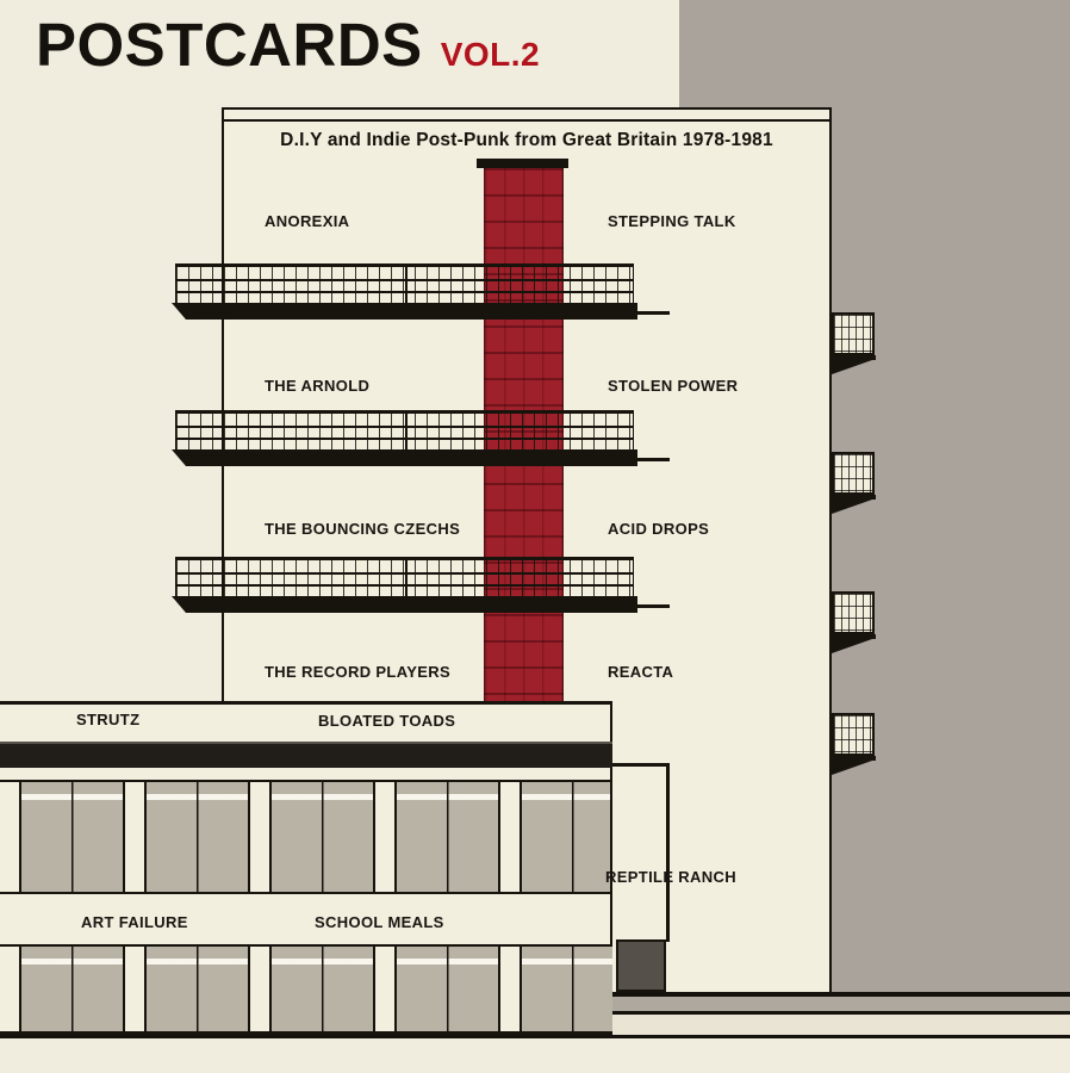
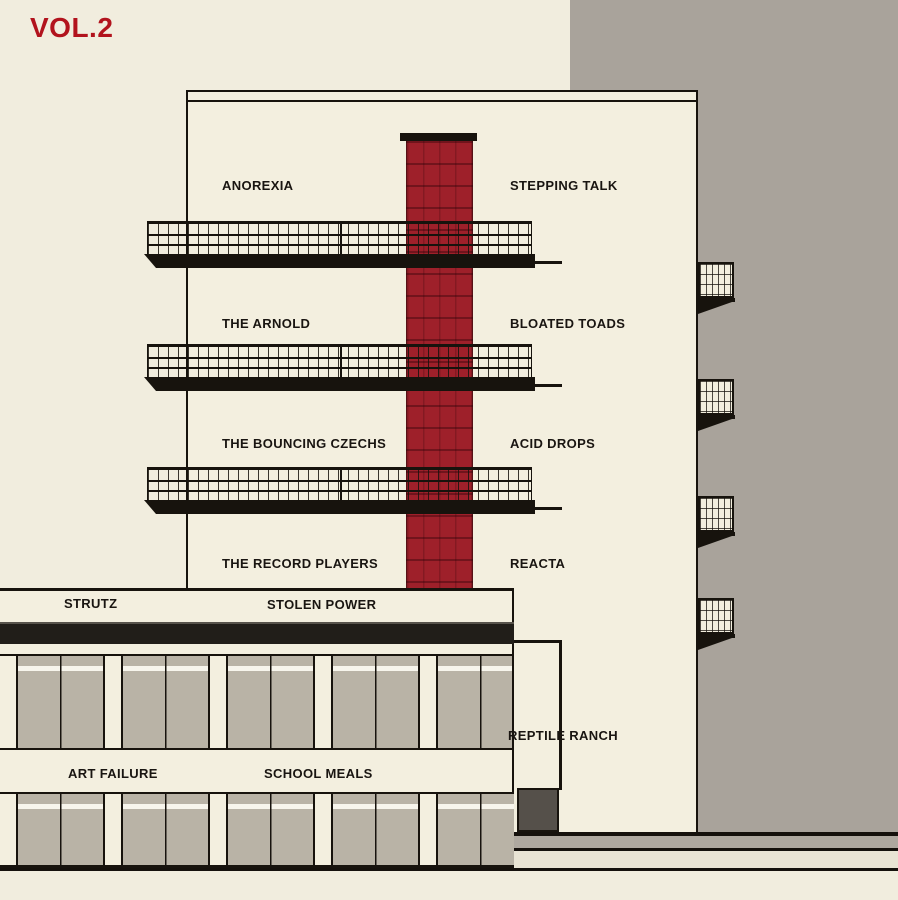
- D.I.Y and Indie Post-Punk from Great Britain 1978-1981
- POSTCARDS
  VOL.2
  ANOREXIA
  STEPPING TALK
  THE ARNOLD
- STOLEN POWER
+ BLOATED TOADS
  THE BOUNCING CZECHS
  ACID DROPS
  THE RECORD PLAYERS
  REACTA
  STRUTZ
- BLOATED TOADS
+ STOLEN POWER
  REPTILE RANCH
  ART FAILURE
  SCHOOL MEALS
